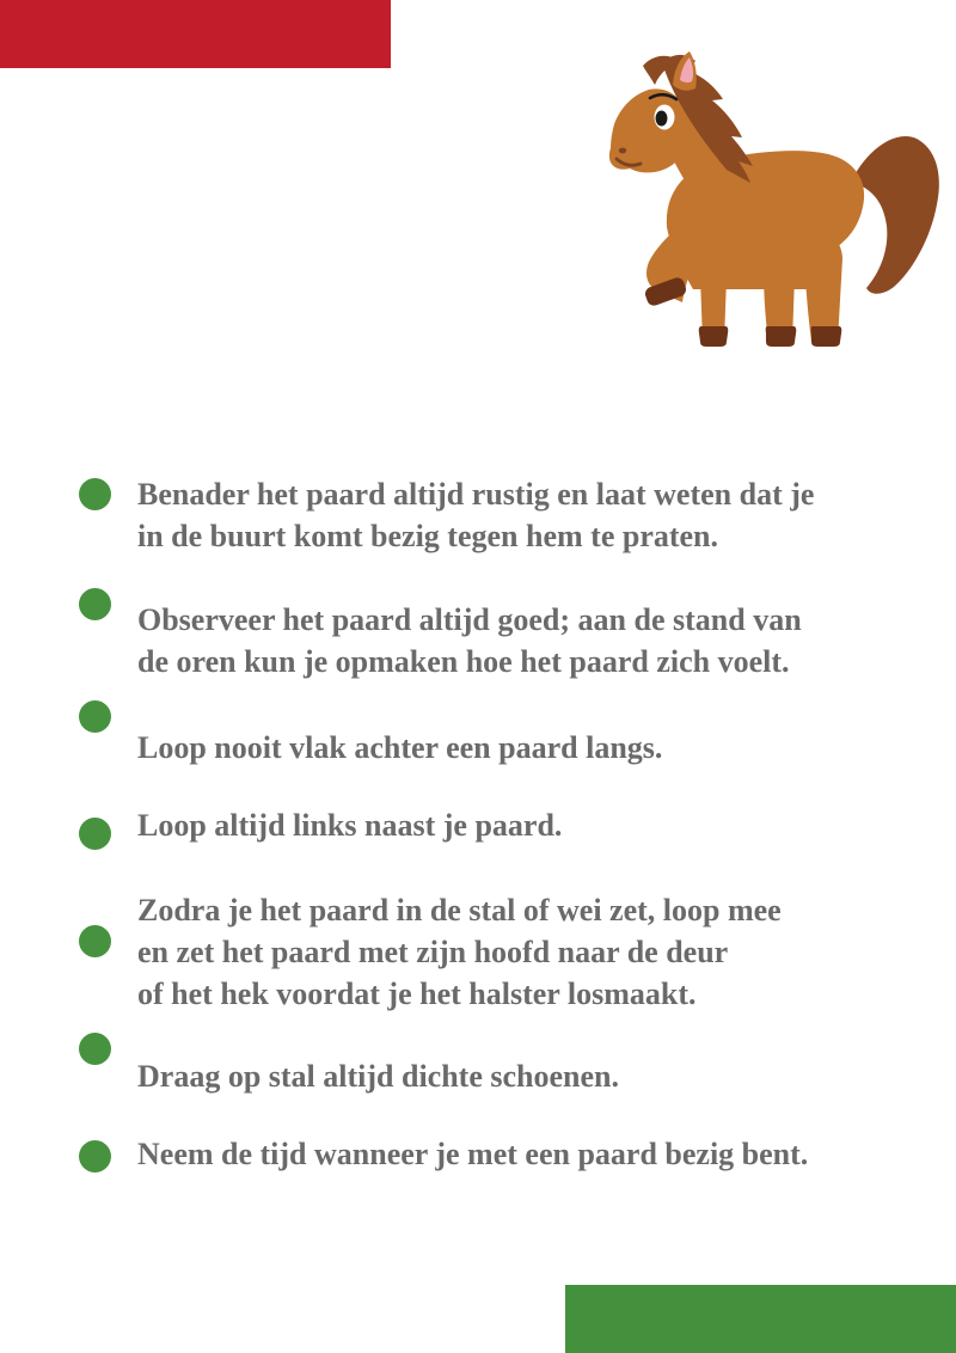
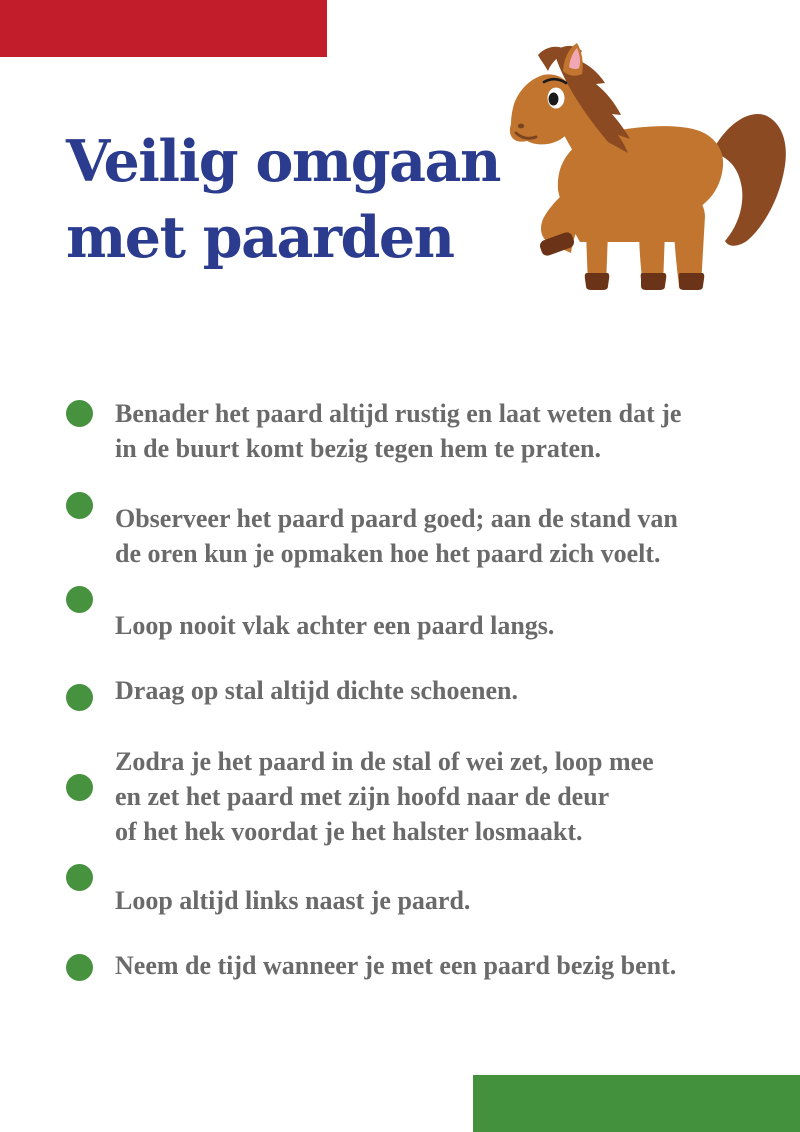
+ Veilig omgaan
+ met paarden
  Benader het paard altijd rustig en laat weten dat je
  in de buurt komt bezig tegen hem te praten.
- Observeer het paard altijd goed; aan de stand van
+ Observeer het paard paard goed; aan de stand van
  de oren kun je opmaken hoe het paard zich voelt.
  Loop nooit vlak achter een paard langs.
- Loop altijd links naast je paard.
+ Draag op stal altijd dichte schoenen.
  Zodra je het paard in de stal of wei zet, loop mee
  en zet het paard met zijn hoofd naar de deur
  of het hek voordat je het halster losmaakt.
- Draag op stal altijd dichte schoenen.
+ Loop altijd links naast je paard.
  Neem de tijd wanneer je met een paard bezig bent.
